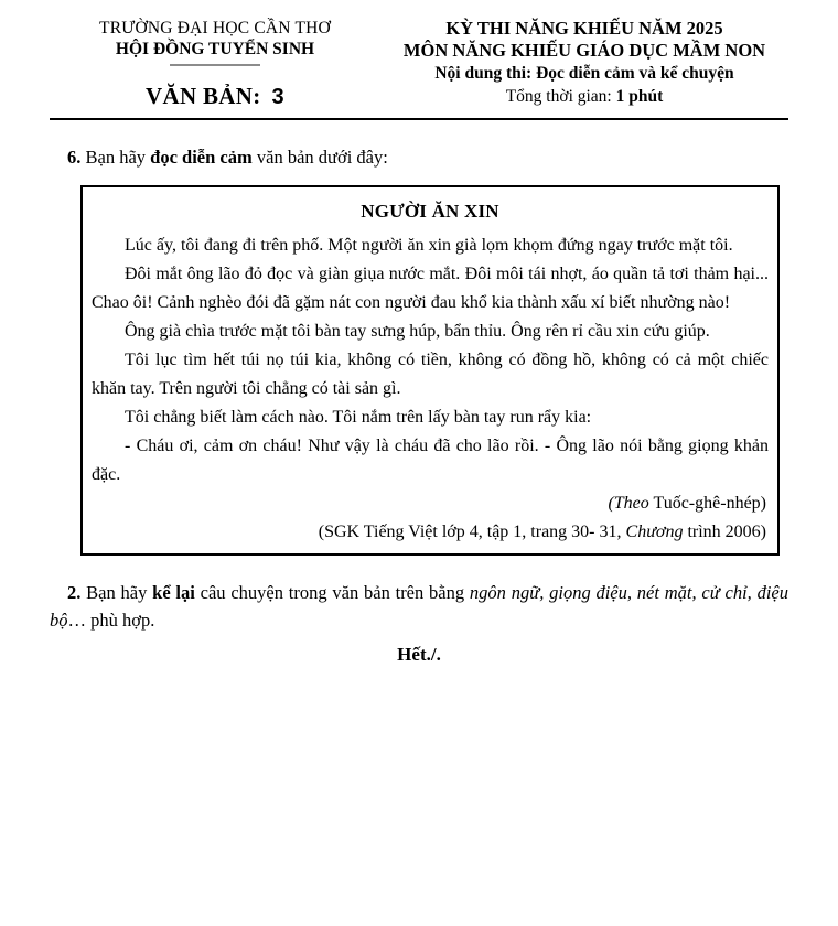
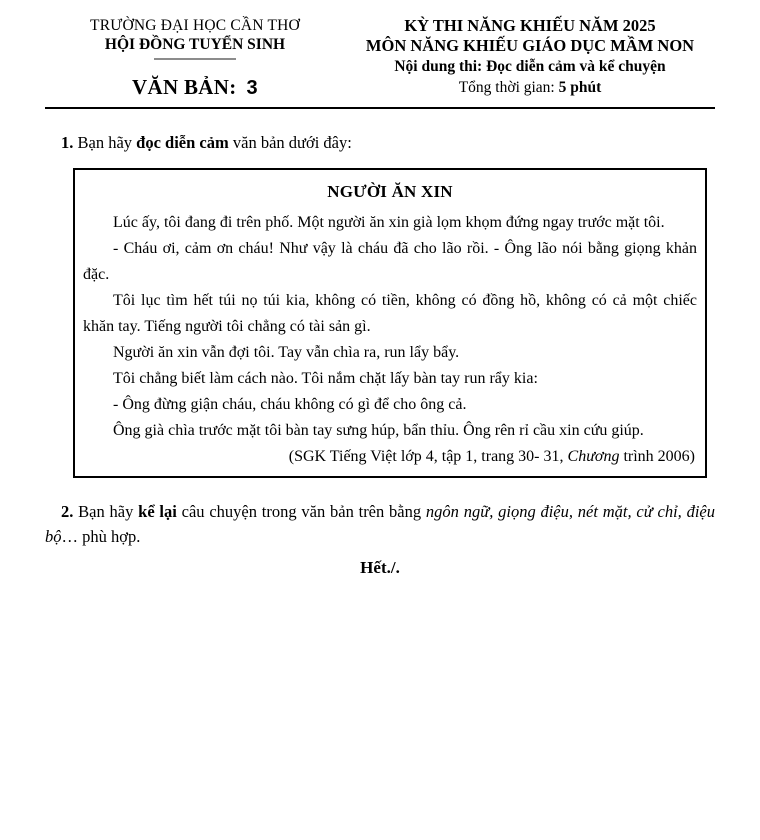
  TRƯỜNG ĐẠI HỌC CẦN THƠ
  HỘI ĐỒNG TUYỂN SINH
  VĂN BẢN: 3
  KỲ THI NĂNG KHIẾU NĂM 2025
  MÔN NĂNG KHIẾU GIÁO DỤC MẦM NON
  Nội dung thi: Đọc diễn cảm và kể chuyện
- Tổng thời gian: 1 phút
+ Tổng thời gian: 5 phút
- 6. Bạn hãy đọc diễn cảm văn bản dưới đây:
+ 1. Bạn hãy đọc diễn cảm văn bản dưới đây:
  NGƯỜI ĂN XIN
  Lúc ấy, tôi đang đi trên phố. Một người ăn xin già lọm khọm đứng ngay trước mặt tôi.
- Đôi mắt ông lão đỏ đọc và giàn giụa nước mắt. Đôi môi tái nhợt, áo quần tả tơi thảm hại... Chao ôi! Cảnh nghèo đói đã gặm nát con người đau khổ kia thành xấu xí biết nhường nào!
- Ông già chìa trước mặt tôi bàn tay sưng húp, bẩn thỉu. Ông rên rỉ cầu xin cứu giúp.
+ - Cháu ơi, cảm ơn cháu! Như vậy là cháu đã cho lão rồi. - Ông lão nói bằng giọng khản đặc.
- Tôi lục tìm hết túi nọ túi kia, không có tiền, không có đồng hồ, không có cả một chiếc khăn tay. Trên người tôi chẳng có tài sản gì.
+ Tôi lục tìm hết túi nọ túi kia, không có tiền, không có đồng hồ, không có cả một chiếc khăn tay. Tiếng người tôi chẳng có tài sản gì.
+ Người ăn xin vẫn đợi tôi. Tay vẫn chìa ra, run lẩy bẩy.
- Tôi chẳng biết làm cách nào. Tôi nắm trên lấy bàn tay run rẩy kia:
+ Tôi chẳng biết làm cách nào. Tôi nắm chặt lấy bàn tay run rẩy kia:
+ - Ông đừng giận cháu, cháu không có gì để cho ông cả.
- - Cháu ơi, cảm ơn cháu! Như vậy là cháu đã cho lão rồi. - Ông lão nói bằng giọng khản đặc.
+ Ông già chìa trước mặt tôi bàn tay sưng húp, bẩn thỉu. Ông rên rỉ cầu xin cứu giúp.
- (Theo Tuốc-ghê-nhép)
  (SGK Tiếng Việt lớp 4, tập 1, trang 30- 31, Chương trình 2006)
  2. Bạn hãy kể lại câu chuyện trong văn bản trên bằng ngôn ngữ, giọng điệu, nét mặt, cử chỉ, điệu bộ… phù hợp.
  Hết./.
